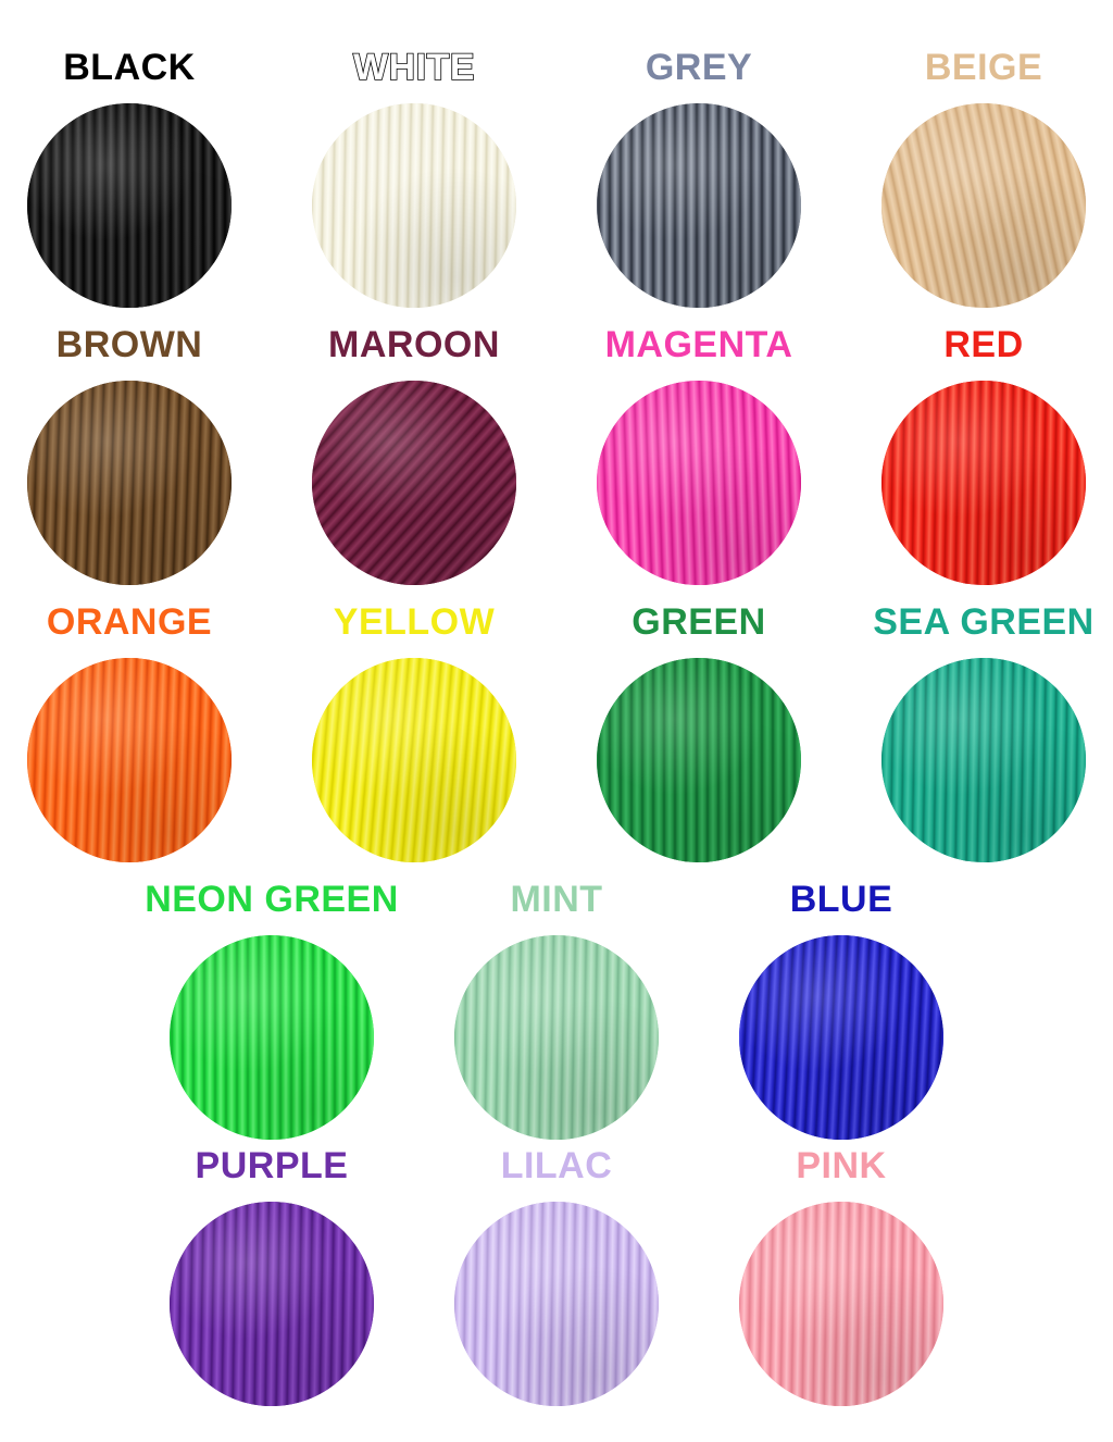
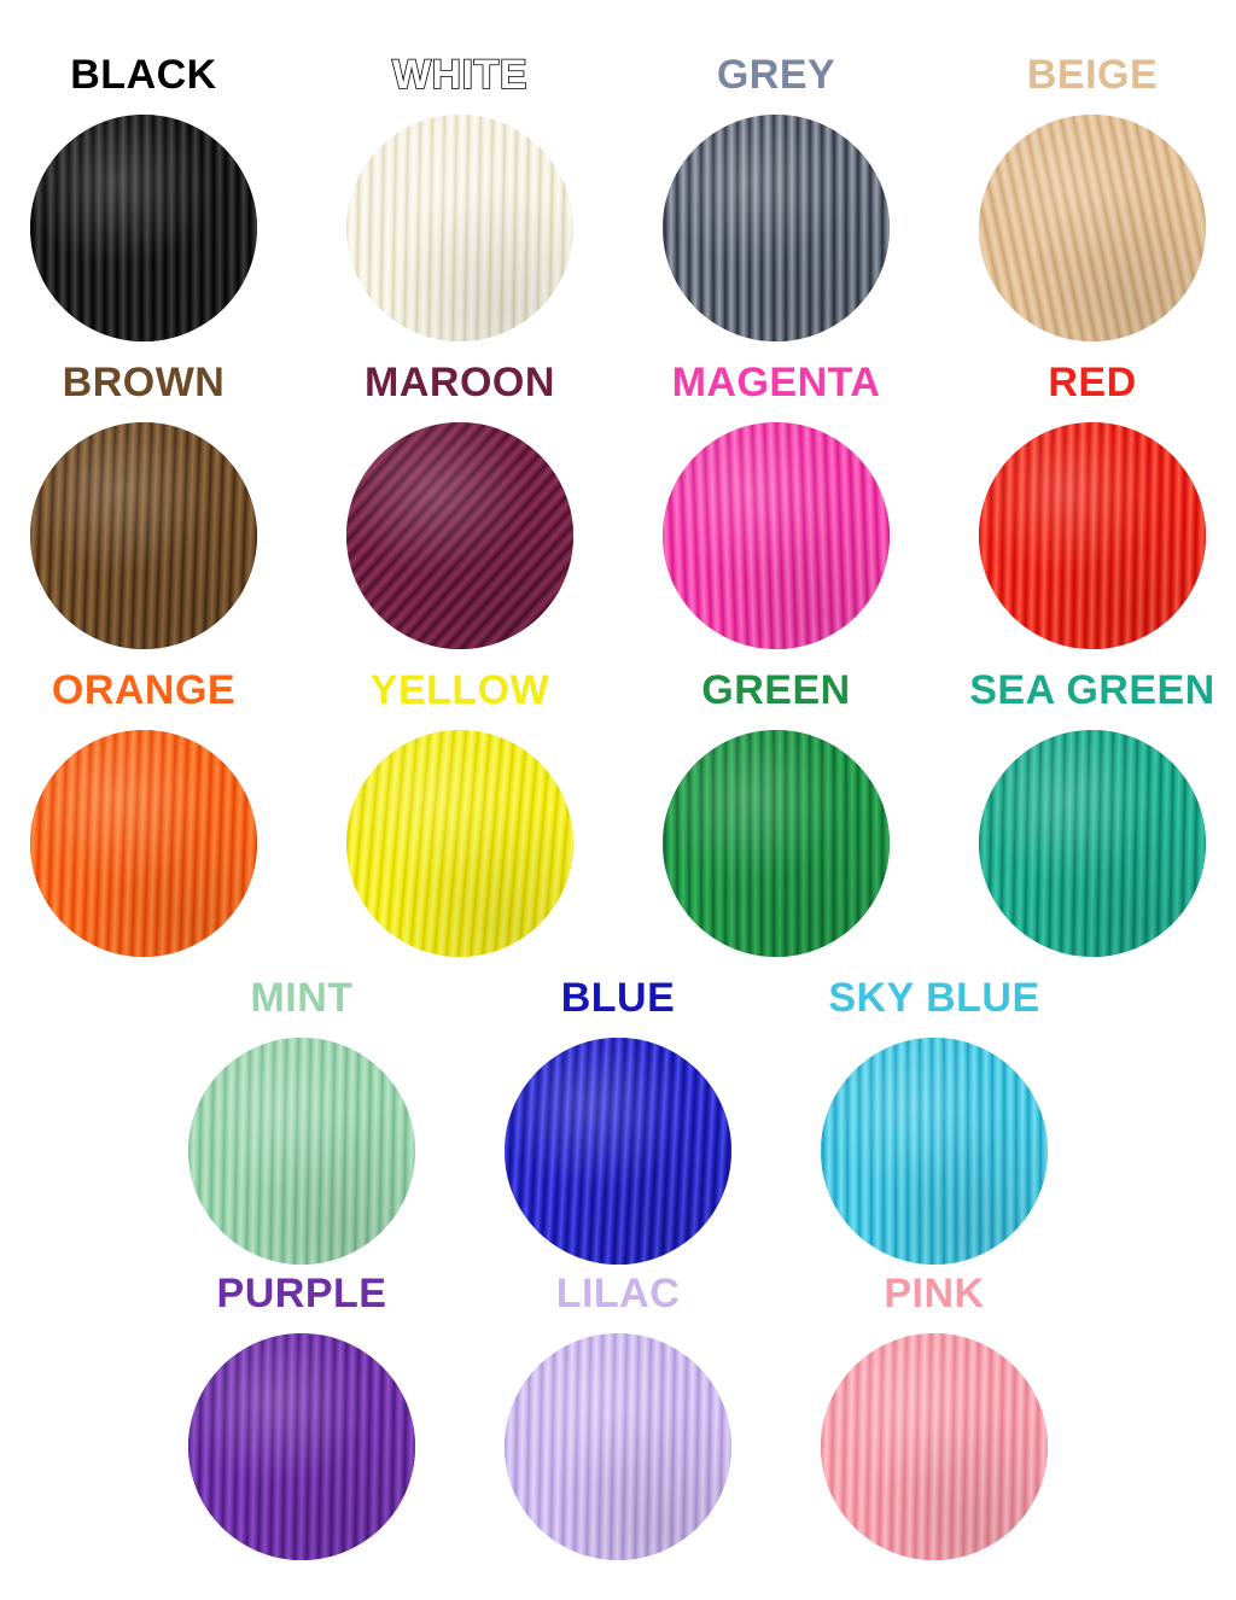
  BLACK
  WHITE
  GREY
  BEIGE
  BROWN
  MAROON
  MAGENTA
  RED
  ORANGE
  YELLOW
  GREEN
  SEA GREEN
- NEON GREEN
  MINT
  BLUE
+ SKY BLUE
  PURPLE
  LILAC
  PINK
